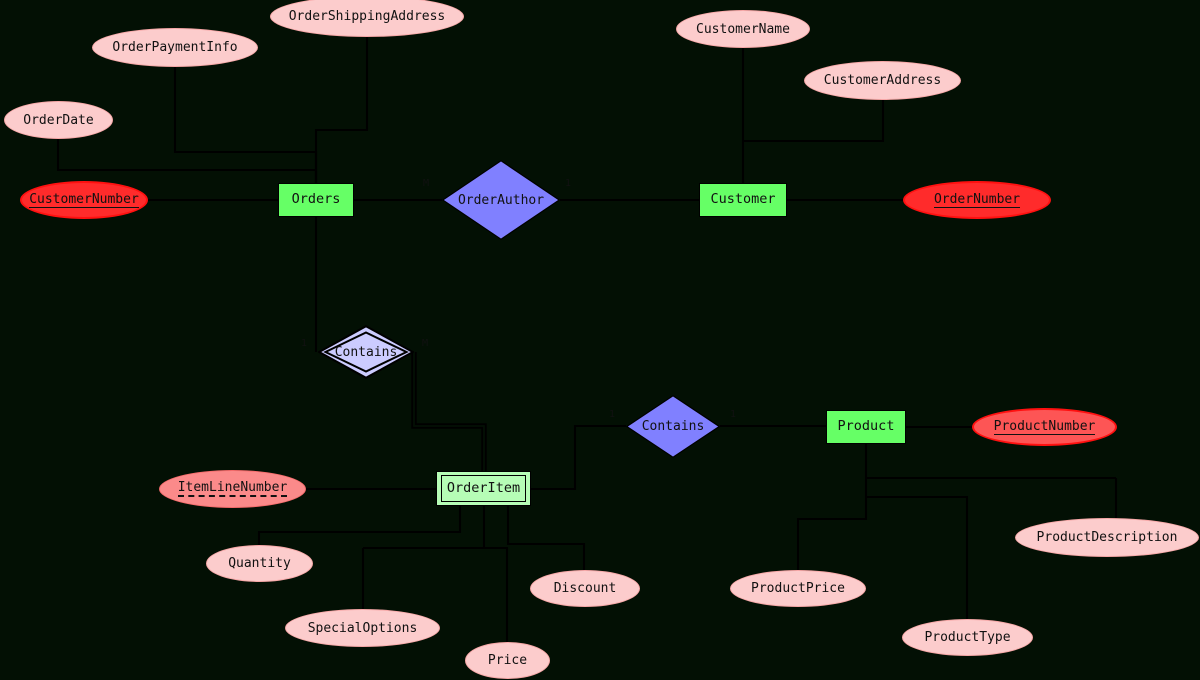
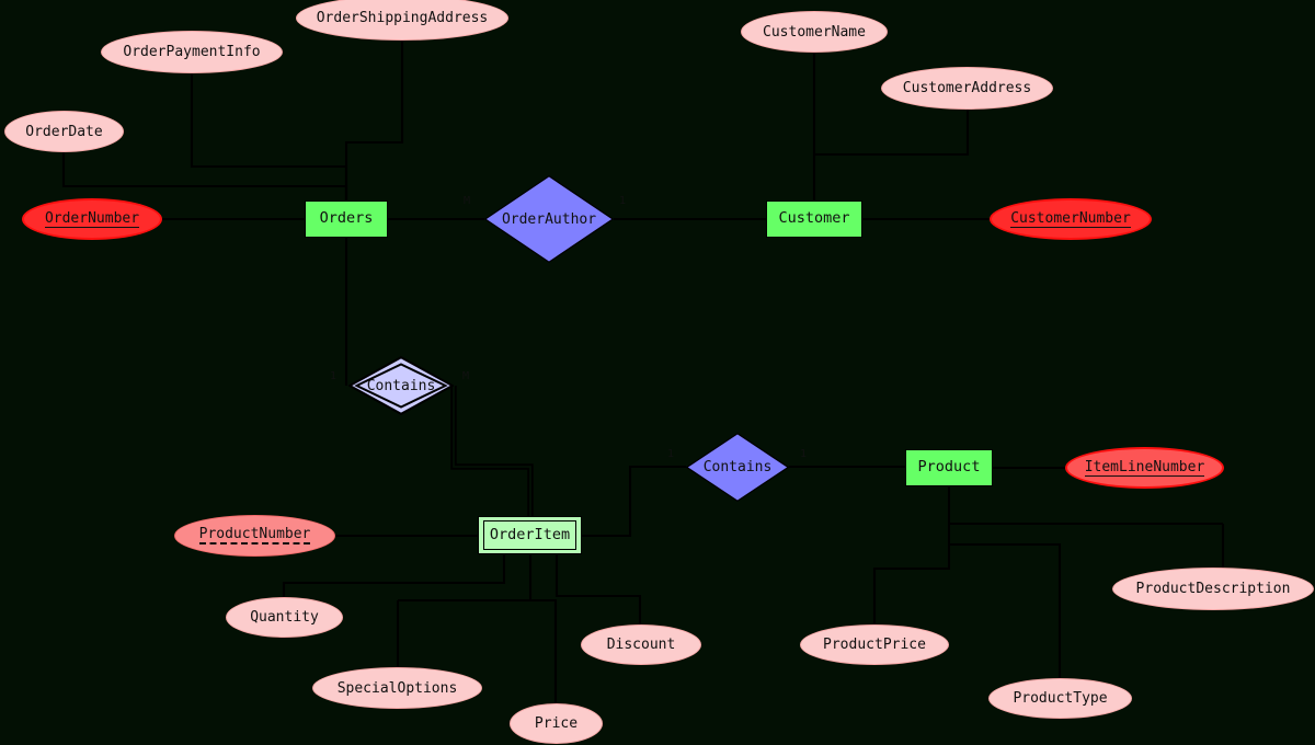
  Orders
  Customer
  Product
  OrderItem
  OrderShippingAddress
  OrderPaymentInfo
  OrderDate
- CustomerNumber
+ OrderNumber
  CustomerName
  CustomerAddress
- OrderNumber
+ CustomerNumber
- ProductNumber
+ ItemLineNumber
  ProductDescription
  ProductPrice
  ProductType
- ItemLineNumber
+ ProductNumber
  Quantity
  SpecialOptions
  Price
  Discount
  OrderAuthor
  Contains
  Contains
